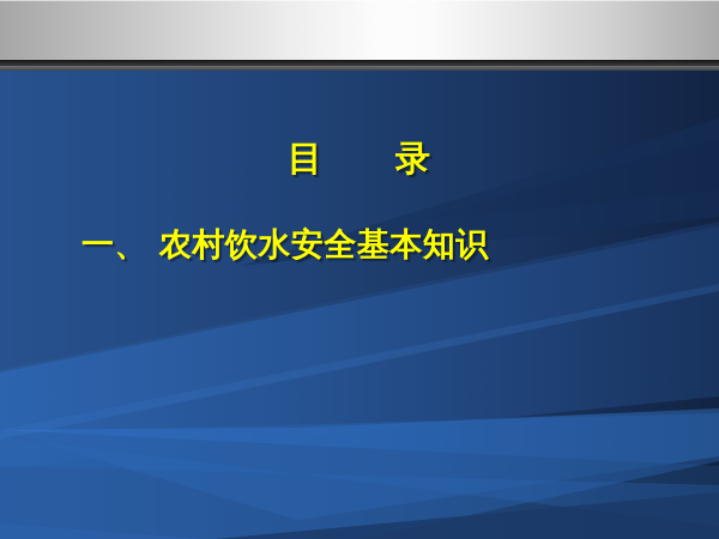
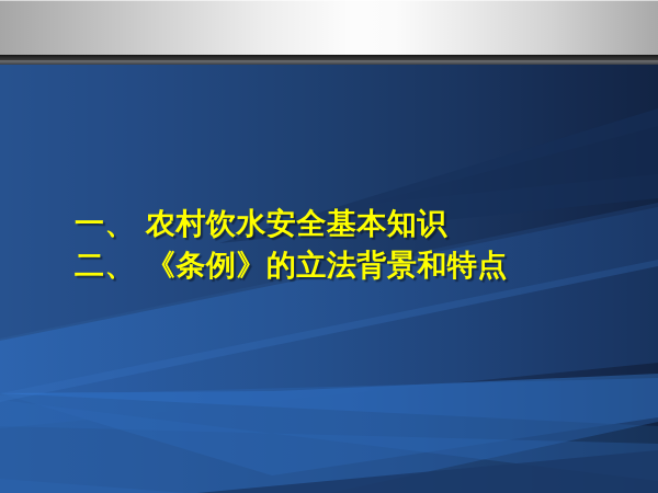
- 目 录
  一、 农村饮水安全基本知识
+ 二、 《条例》的立法背景和特点
